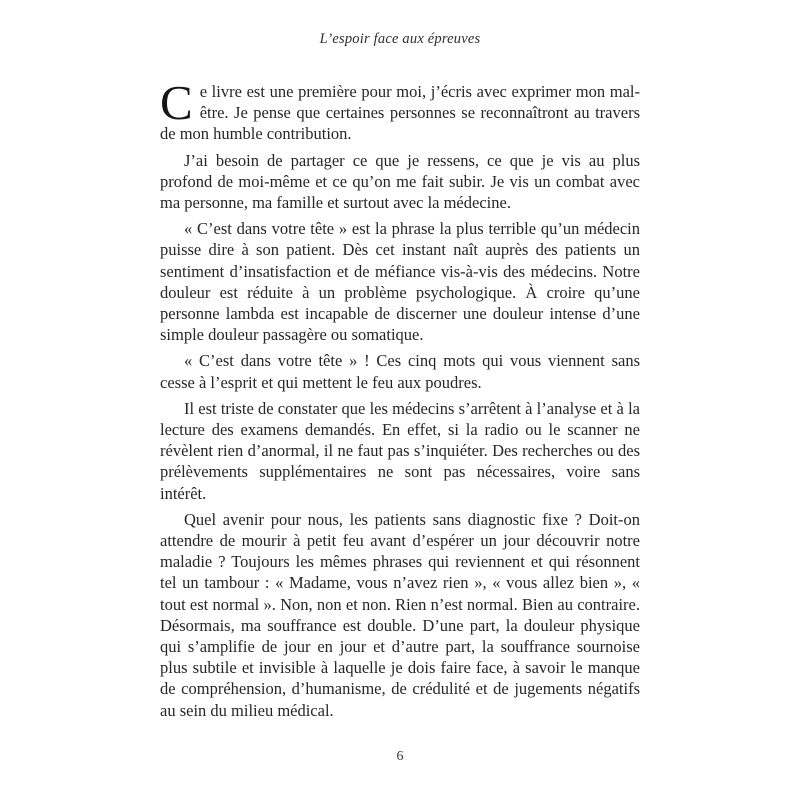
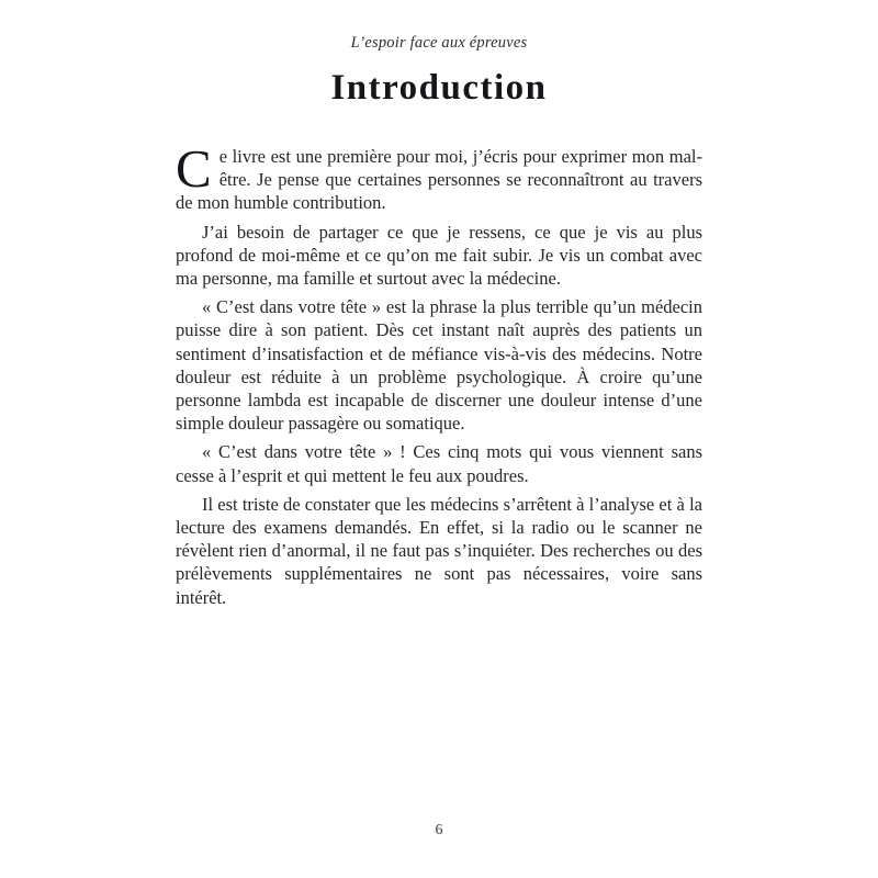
  L’espoir face aux épreuves
+ Introduction
  C
- e livre est une première pour moi, j’écris avec exprimer mon mal-être. Je pense que certaines personnes se reconnaîtront au travers de mon humble contribution.
+ e livre est une première pour moi, j’écris pour exprimer mon mal-être. Je pense que certaines personnes se reconnaîtront au travers de mon humble contribution.
  J’ai besoin de partager ce que je ressens, ce que je vis au plus profond de moi-même et ce qu’on me fait subir. Je vis un combat avec ma personne, ma famille et surtout avec la médecine.
  « C’est dans votre tête » est la phrase la plus terrible qu’un médecin puisse dire à son patient. Dès cet instant naît auprès des patients un sentiment d’insatisfaction et de méfiance vis-à-vis des médecins. Notre douleur est réduite à un problème psychologique. À croire qu’une personne lambda est incapable de discerner une douleur intense d’une simple douleur passagère ou somatique.
  « C’est dans votre tête » ! Ces cinq mots qui vous viennent sans cesse à l’esprit et qui mettent le feu aux poudres.
  Il est triste de constater que les médecins s’arrêtent à l’analyse et à la lecture des examens demandés. En effet, si la radio ou le scanner ne révèlent rien d’anormal, il ne faut pas s’inquiéter. Des recherches ou des prélèvements supplémentaires ne sont pas nécessaires, voire sans intérêt.
- Quel avenir pour nous, les patients sans diagnostic fixe ? Doit-on attendre de mourir à petit feu avant d’espérer un jour découvrir notre maladie ? Toujours les mêmes phrases qui reviennent et qui résonnent tel un tambour : « Madame, vous n’avez rien », « vous allez bien », « tout est normal ». Non, non et non. Rien n’est normal. Bien au contraire. Désormais, ma souffrance est double. D’une part, la douleur physique qui s’amplifie de jour en jour et d’autre part, la souffrance sournoise plus subtile et invisible à laquelle je dois faire face, à savoir le manque de compréhension, d’humanisme, de crédulité et de jugements négatifs au sein du milieu médical.
  6
